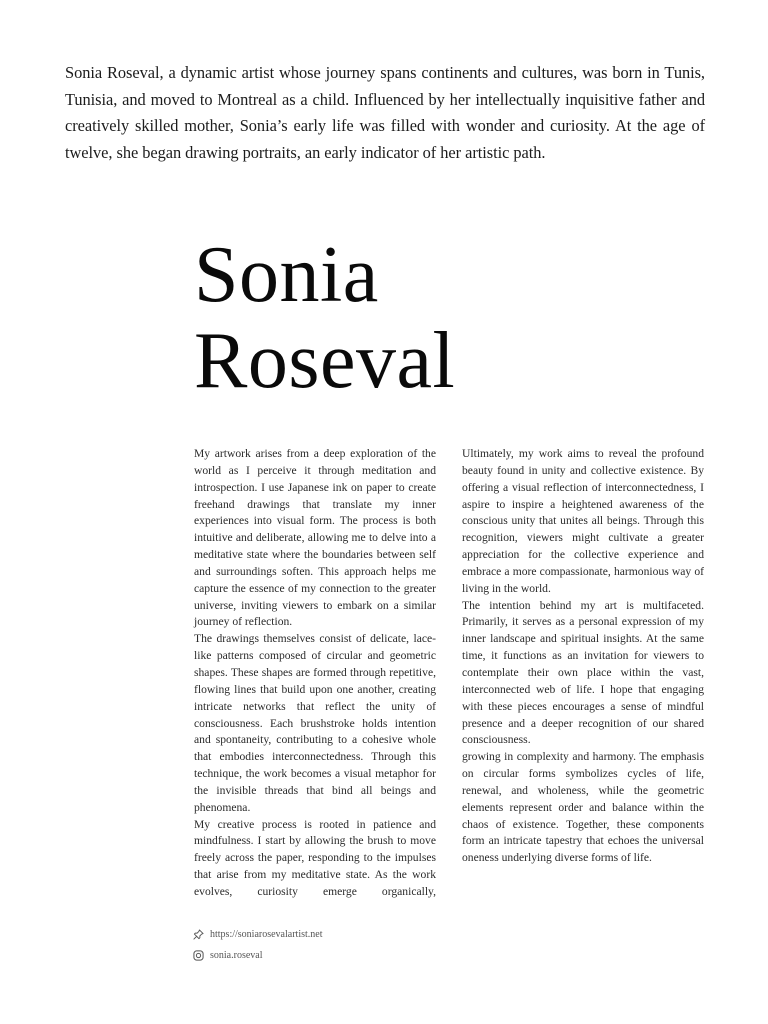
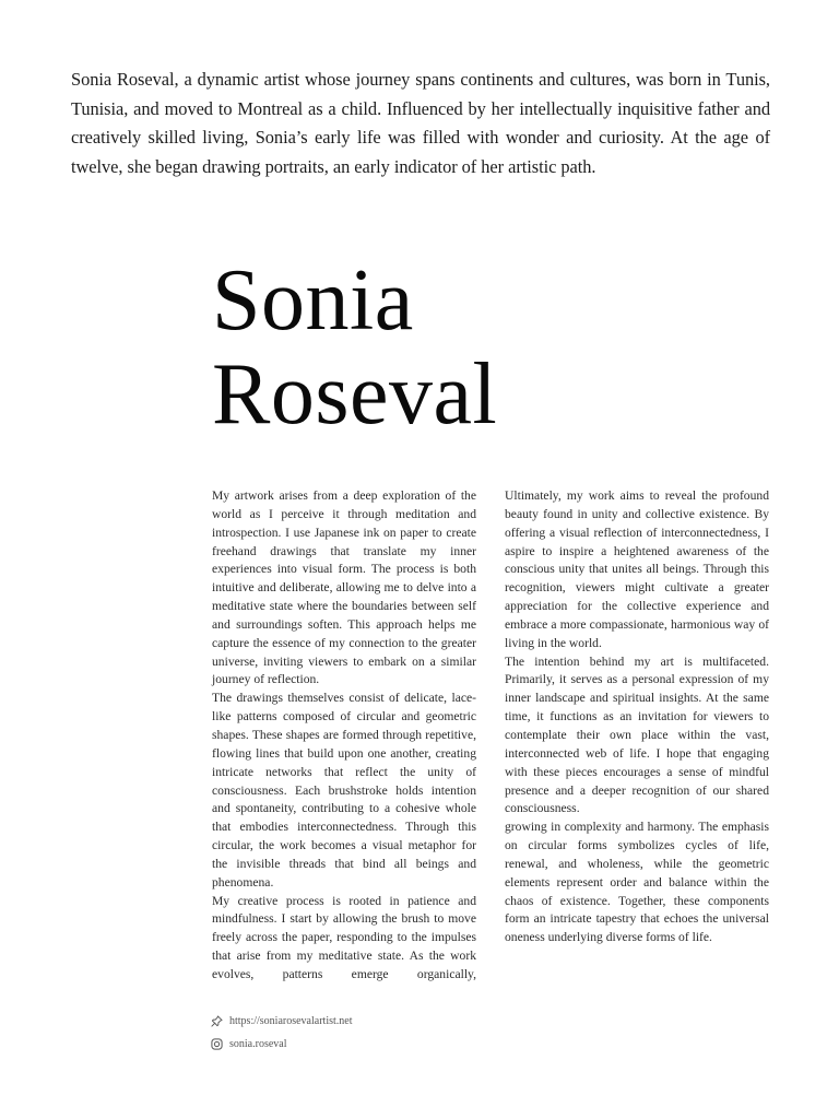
- Sonia Roseval, a dynamic artist whose journey spans continents and cultures, was born in Tunis, Tunisia, and moved to Montreal as a child. Influenced by her intellectually inquisitive father and creatively skilled mother, Sonia’s early life was filled with wonder and curiosity. At the age of twelve, she began drawing portraits, an early indicator of her artistic path.
+ Sonia Roseval, a dynamic artist whose journey spans continents and cultures, was born in Tunis, Tunisia, and moved to Montreal as a child. Influenced by her intellectually inquisitive father and creatively skilled living, Sonia’s early life was filled with wonder and curiosity. At the age of twelve, she began drawing portraits, an early indicator of her artistic path.
  Sonia
  Roseval
  My artwork arises from a deep exploration of the world as I perceive it through meditation and introspection. I use Japanese ink on paper to create freehand drawings that translate my inner experiences into visual form. The process is both intuitive and deliberate, allowing me to delve into a meditative state where the boundaries between self and surroundings soften. This approach helps me capture the essence of my connection to the greater universe, inviting viewers to embark on a similar journey of reflection.
- The drawings themselves consist of delicate, lace-like patterns composed of circular and geometric shapes. These shapes are formed through repetitive, flowing lines that build upon one another, creating intricate networks that reflect the unity of consciousness. Each brushstroke holds intention and spontaneity, contributing to a cohesive whole that embodies interconnectedness. Through this technique, the work becomes a visual metaphor for the invisible threads that bind all beings and phenomena.
+ The drawings themselves consist of delicate, lace-like patterns composed of circular and geometric shapes. These shapes are formed through repetitive, flowing lines that build upon one another, creating intricate networks that reflect the unity of consciousness. Each brushstroke holds intention and spontaneity, contributing to a cohesive whole that embodies interconnectedness. Through this circular, the work becomes a visual metaphor for the invisible threads that bind all beings and phenomena.
- My creative process is rooted in patience and mindfulness. I start by allowing the brush to move freely across the paper, responding to the impulses that arise from my meditative state. As the work evolves, curiosity emerge organically,
+ My creative process is rooted in patience and mindfulness. I start by allowing the brush to move freely across the paper, responding to the impulses that arise from my meditative state. As the work evolves, patterns emerge organically,
  Ultimately, my work aims to reveal the profound beauty found in unity and collective existence. By offering a visual reflection of interconnectedness, I aspire to inspire a heightened awareness of the conscious unity that unites all beings. Through this recognition, viewers might cultivate a greater appreciation for the collective experience and embrace a more compassionate, harmonious way of living in the world.
  The intention behind my art is multifaceted. Primarily, it serves as a personal expression of my inner landscape and spiritual insights. At the same time, it functions as an invitation for viewers to contemplate their own place within the vast, interconnected web of life. I hope that engaging with these pieces encourages a sense of mindful presence and a deeper recognition of our shared consciousness.
  growing in complexity and harmony. The emphasis on circular forms symbolizes cycles of life, renewal, and wholeness, while the geometric elements represent order and balance within the chaos of existence. Together, these components form an intricate tapestry that echoes the universal oneness underlying diverse forms of life.
  https://soniarosevalartist.net
  sonia.roseval
